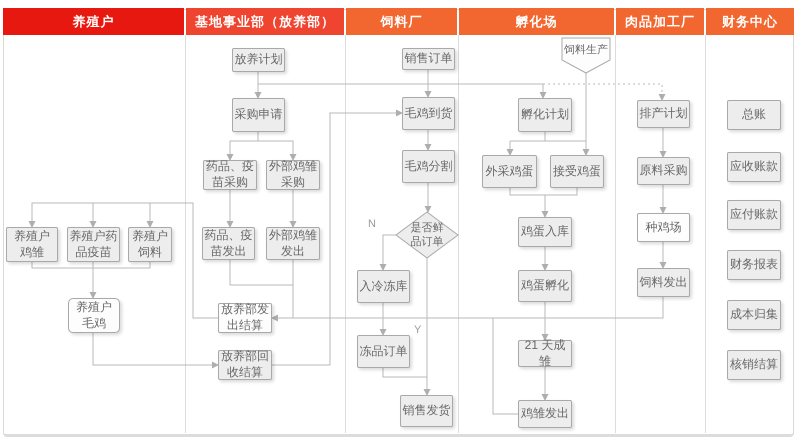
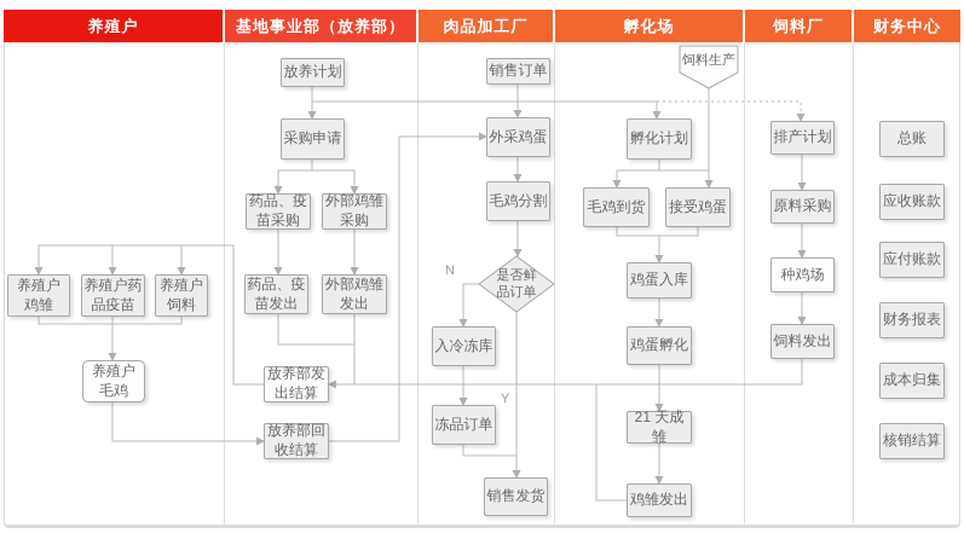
  养殖户
  基地事业部（放养部）
- 饲料厂
+ 肉品加工厂
  孵化场
- 肉品加工厂
+ 饲料厂
  财务中心
  养殖户
  鸡雏
  养殖户药
  品疫苗
  养殖户
  饲料
  养殖户
  毛鸡
  放养计划
  采购申请
  药品、疫
  苗采购
  外部鸡雏
  采购
  药品、疫
  苗发出
  外部鸡雏
  发出
  放养部发
  出结算
  放养部回
  收结算
  销售订单
- 毛鸡到货
+ 外采鸡蛋
  毛鸡分割
  是否鲜
  品订单
  入冷冻库
  冻品订单
  销售发货
  饲料生产
  孵化计划
- 外采鸡蛋
+ 毛鸡到货
  接受鸡蛋
  鸡蛋入库
  鸡蛋孵化
  21 天成雏
  鸡雏发出
  排产计划
  原料采购
  种鸡场
  饲料发出
  总账
  应收账款
  应付账款
  财务报表
  成本归集
  核销结算
  N
  Y
